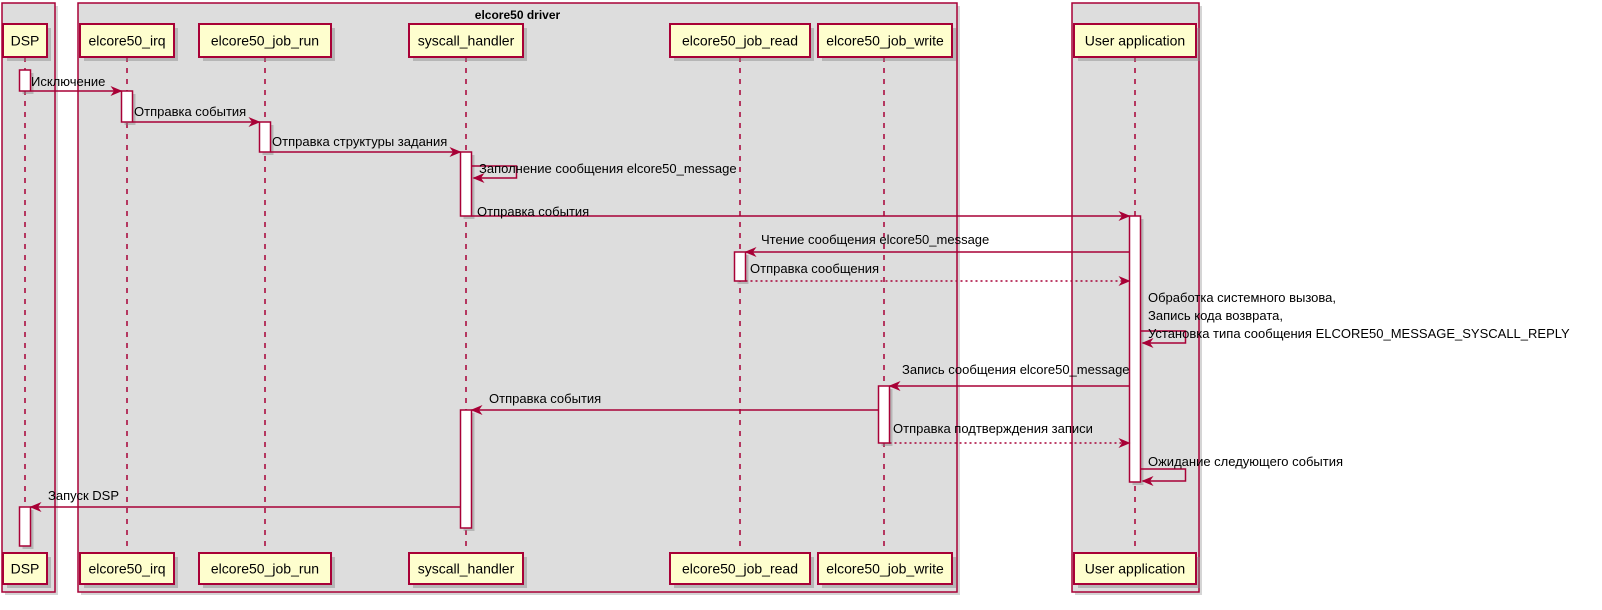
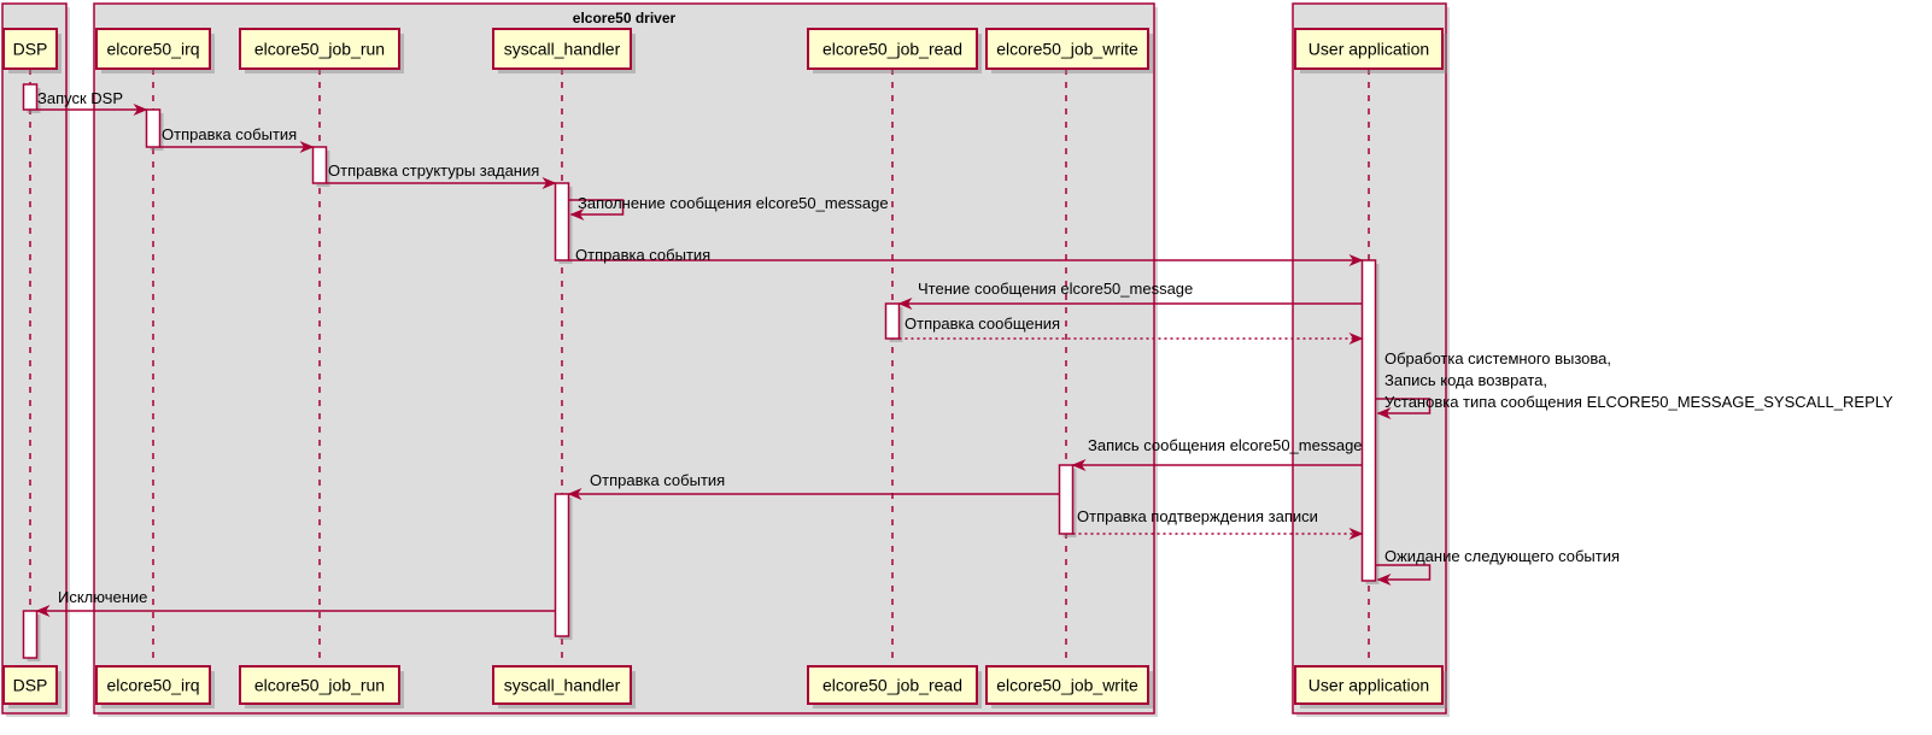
  elcore50 driver
- Исключение
+ Запуск DSP
  Отправка события
  Отправка структуры задания
  Заполнение сообщения elcore50_message
  Отправка события
  Чтение сообщения elcore50_message
  Отправка сообщения
  Обработка системного вызова,
  Запись кода возврата,
  Установка типа сообщения ELCORE50_MESSAGE_SYSCALL_REPLY
  Запись сообщения elcore50_message
  Отправка события
  Отправка подтверждения записи
  Ожидание следующего события
- Запуск DSP
+ Исключение
  DSP
  elcore50_irq
  elcore50_job_run
  syscall_handler
  elcore50_job_read
  elcore50_job_write
  User application
  DSP
  elcore50_irq
  elcore50_job_run
  syscall_handler
  elcore50_job_read
  elcore50_job_write
  User application
